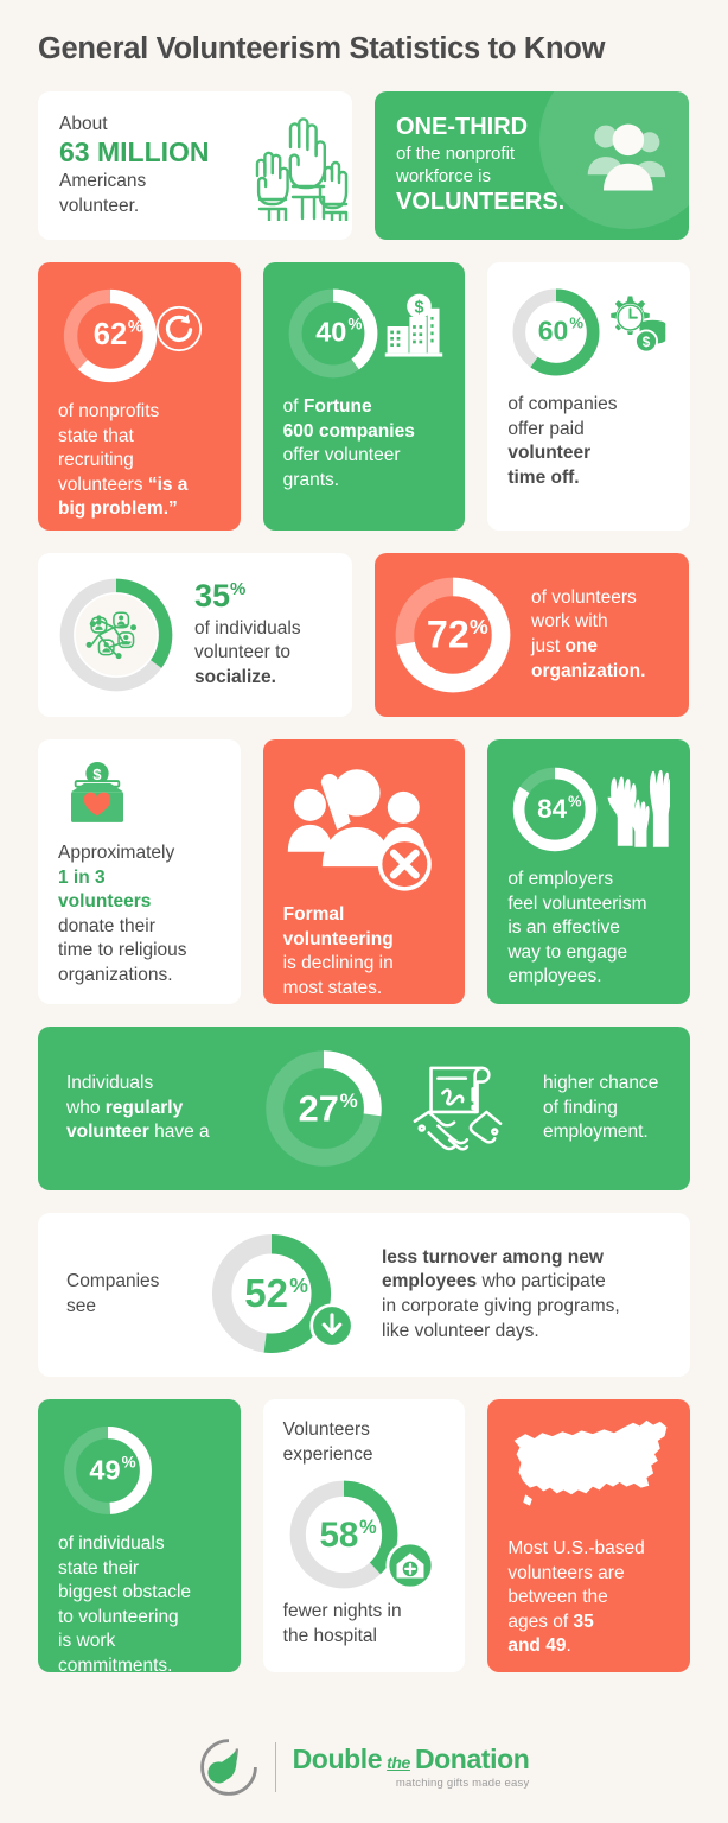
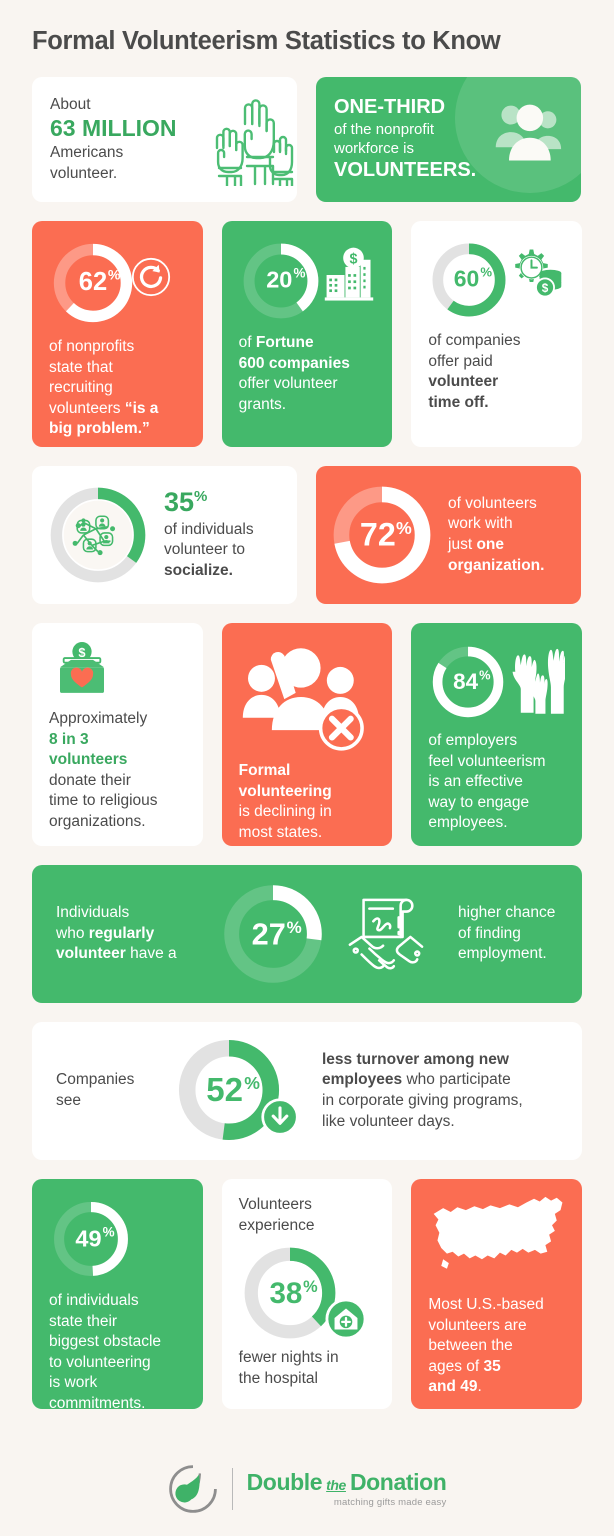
- General Volunteerism Statistics to Know
+ Formal Volunteerism Statistics to Know
  About
  63 MILLION
  Americans
  volunteer.
  ONE-THIRD
  of the nonprofit
  workforce is
  VOLUNTEERS.
  62
  %
  of nonprofits
  state that
  recruiting
  volunteers “is a
  big problem.”
- 40
+ 20
  %
  $
  of Fortune
  600 companies
  offer volunteer
  grants.
  60
  %
  $
  of companies
  offer paid
  volunteer
  time off.
  35%
  of individuals
  volunteer to
  socialize.
  72
  %
  of volunteers
  work with
  just one
  organization.
  $
  Approximately
- 1 in 3
+ 8 in 3
  volunteers
  donate their
  time to religious
  organizations.
  Formal
  volunteering
  is declining in
  most states.
  84
  %
  of employers
  feel volunteerism
  is an effective
  way to engage
  employees.
  Individuals
  who regularly
  volunteer have a
  27
  %
  higher chance
  of finding
  employment.
  Companies
  see
  52
  %
  less turnover among new
  employees who participate
  in corporate giving programs,
  like volunteer days.
  49
  %
  of individuals
  state their
  biggest obstacle
  to volunteering
  is work
  commitments.
  Volunteers
  experience
- 58
+ 38
  %
  fewer nights in
  the hospital
  Most U.S.-based
  volunteers are
  between the
  ages of 35
  and 49.
  Double
  the
  Donation
  matching gifts made easy
